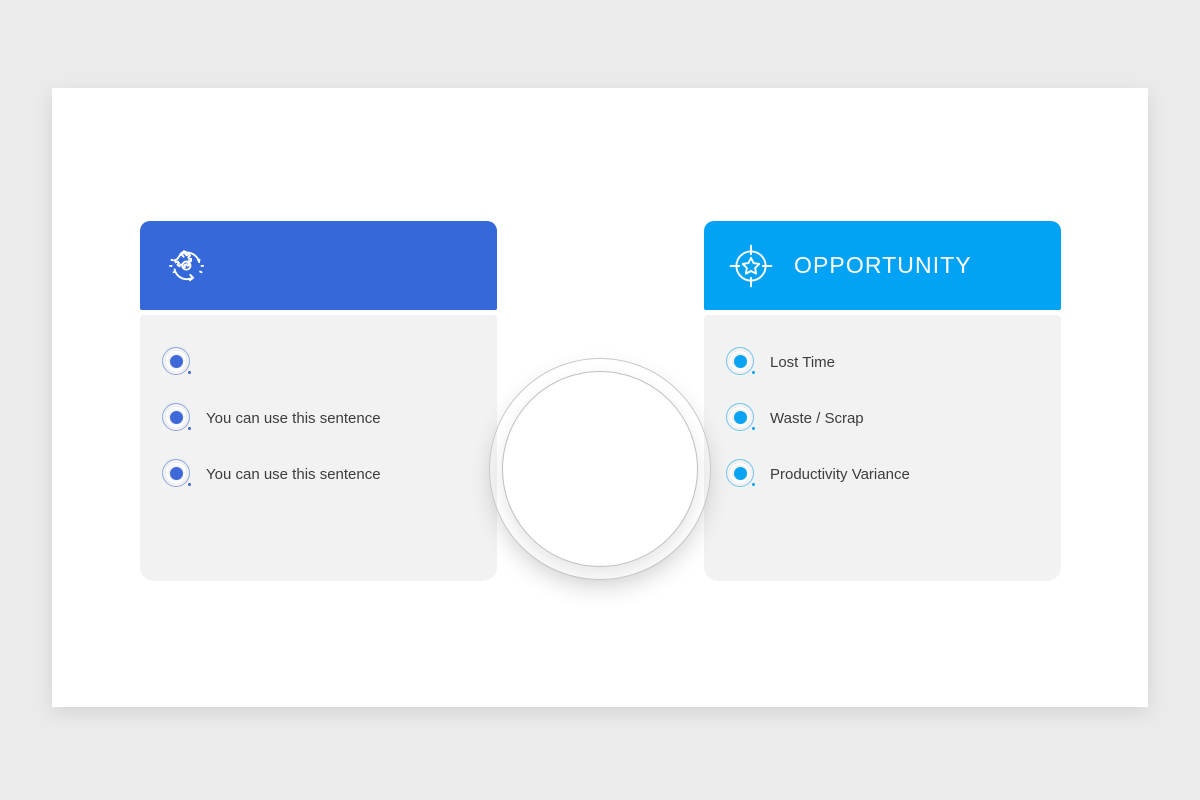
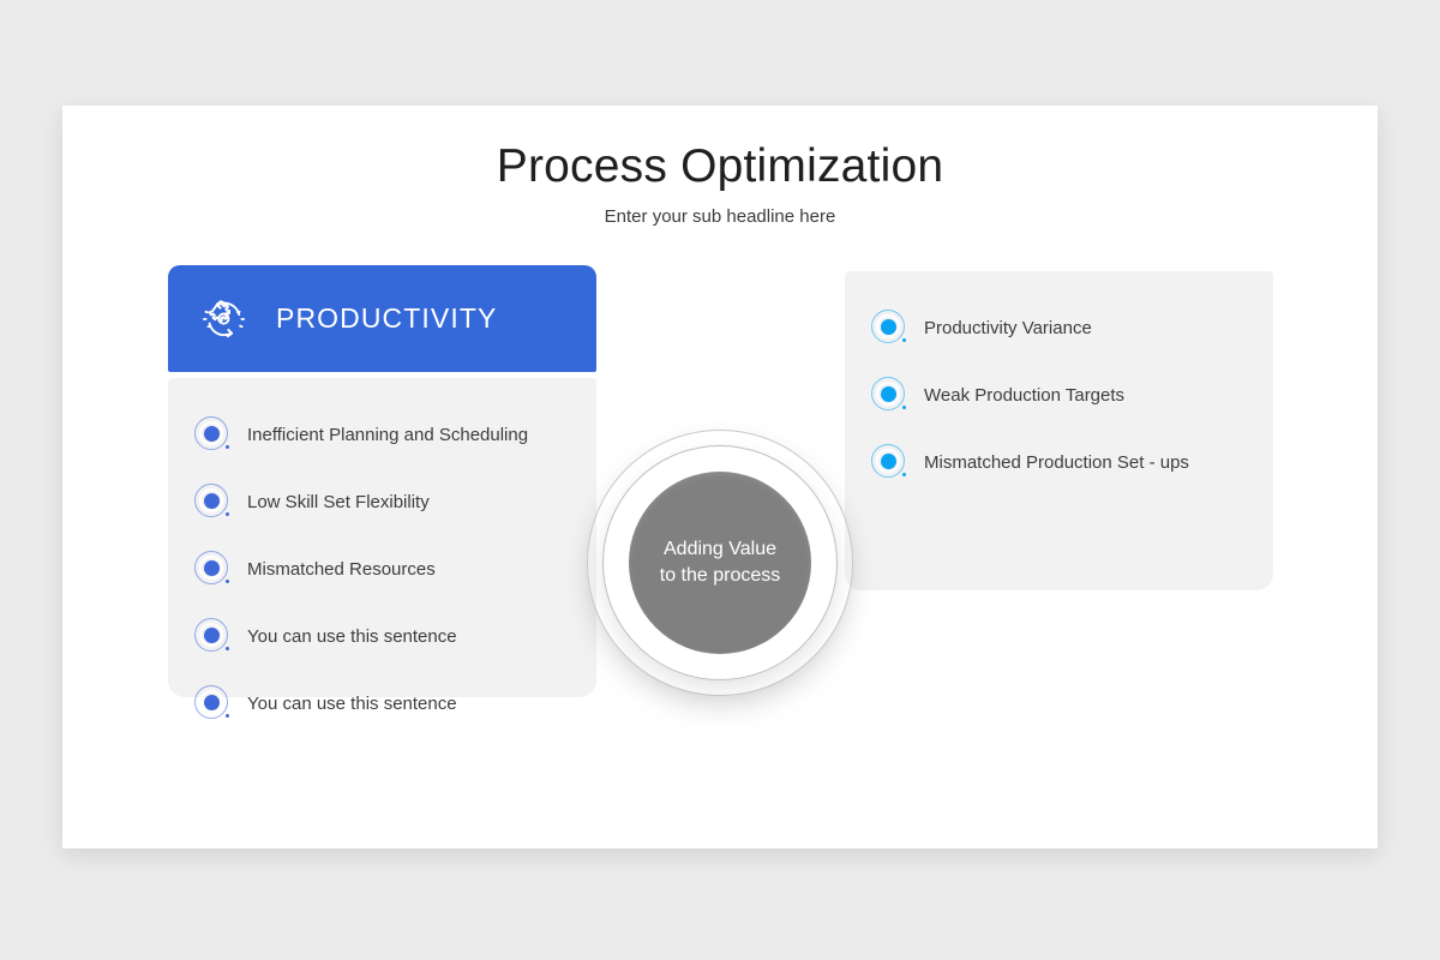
+ Process Optimization
+ Enter your sub headline here
+ PRODUCTIVITY
+ Inefficient Planning and Scheduling
+ Low Skill Set Flexibility
+ Mismatched Resources
  You can use this sentence
  You can use this sentence
- OPPORTUNITY
- Lost Time
- Waste / Scrap
  Productivity Variance
+ Weak Production Targets
+ Mismatched Production Set - ups
+ Adding Value
+ to the process
